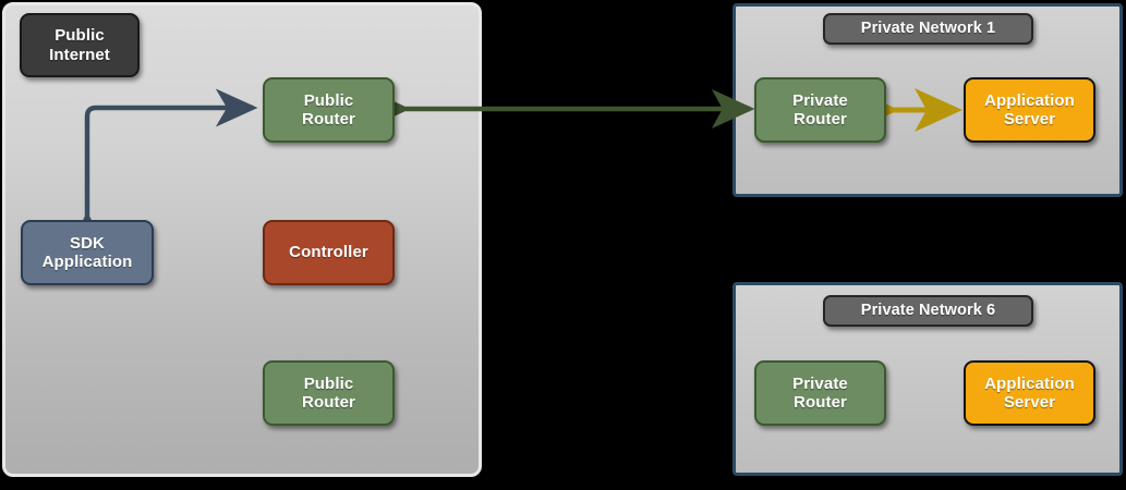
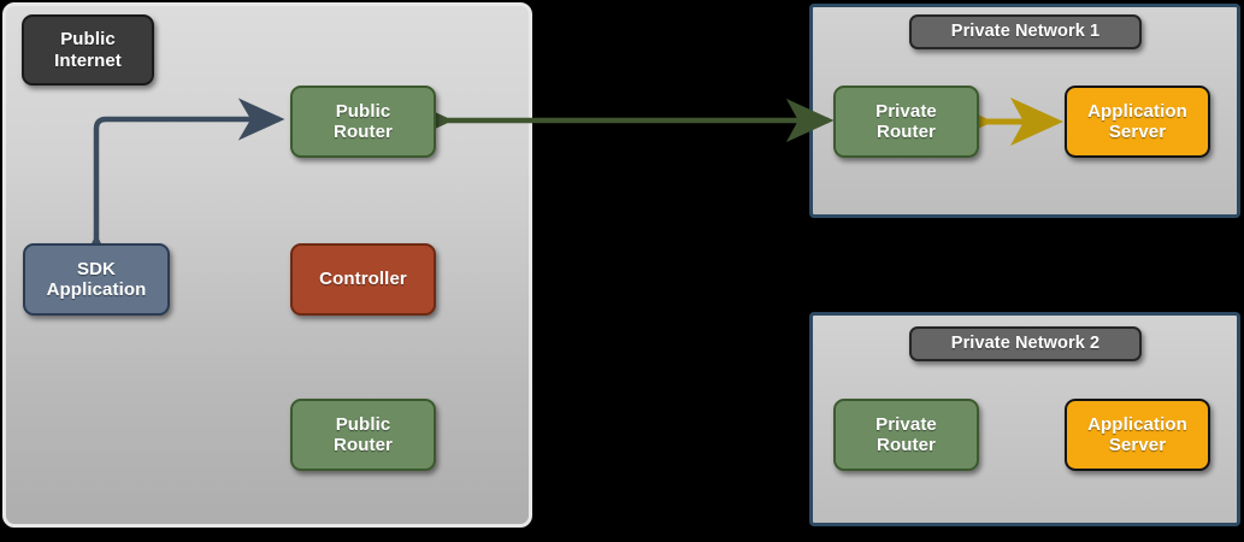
  Public
  Internet
  Public
  Router
  SDK
  Application
  Controller
  Public
  Router
  Private Network 1
  Private
  Router
  Application
  Server
- Private Network 6
+ Private Network 2
  Private
  Router
  Application
  Server
